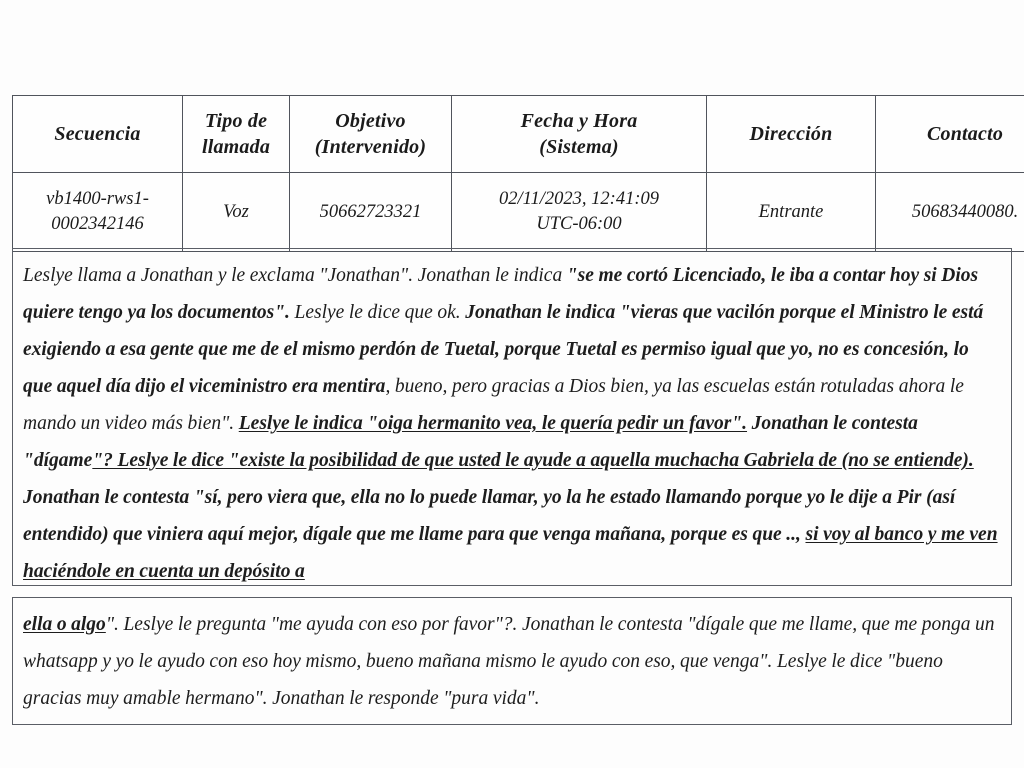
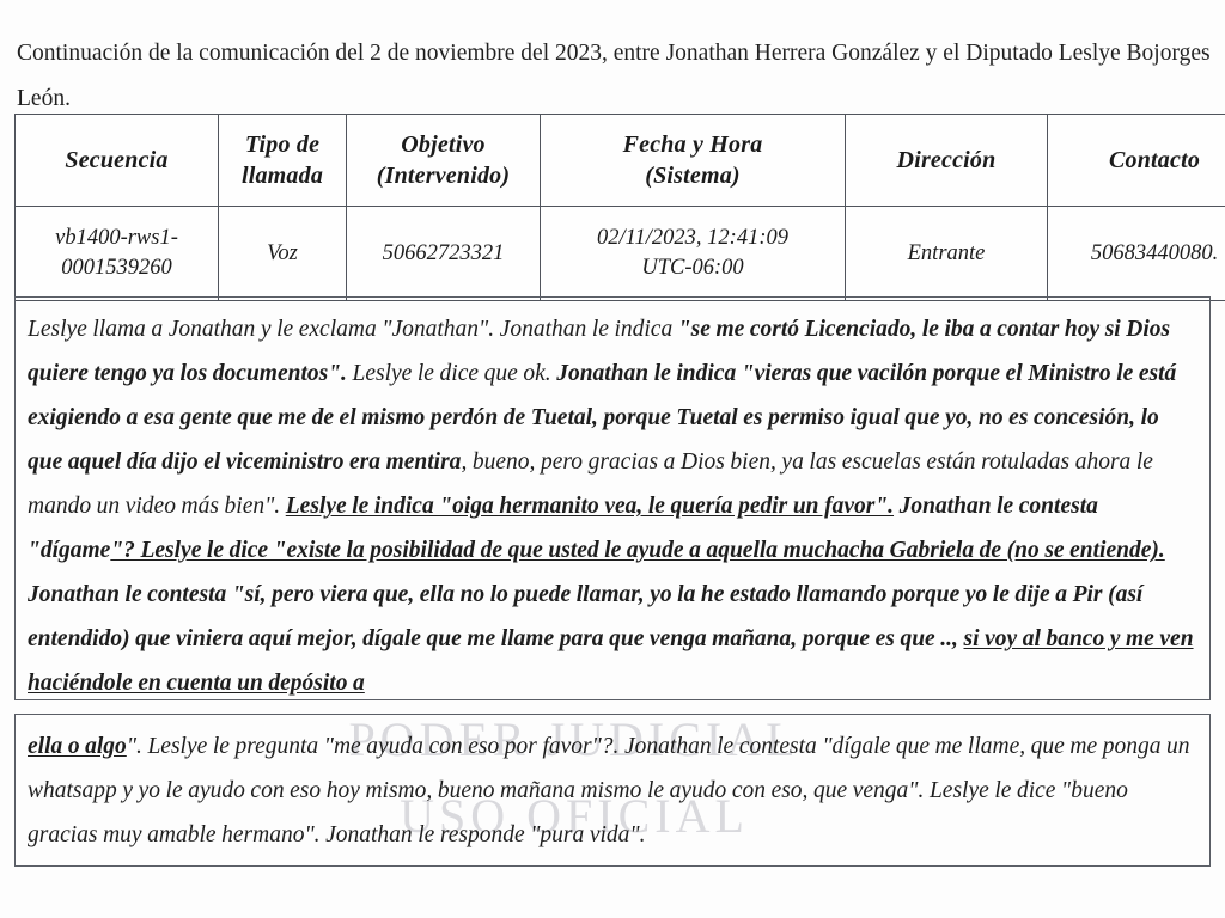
+ PODER JUDICIAL
+ USO OFICIAL
+ Continuación de la comunicación del 2 de noviembre del 2023, entre Jonathan Herrera González y el Diputado Leslye Bojorges León.
  Secuencia	Tipo de llamada	Objetivo (Intervenido)	Fecha y Hora (Sistema)	Dirección	Contacto
- vb1400-rws1- 0002342146	Voz	50662723321	02/11/2023, 12:41:09 UTC-06:00	Entrante	50683440080.
+ vb1400-rws1- 0001539260	Voz	50662723321	02/11/2023, 12:41:09 UTC-06:00	Entrante	50683440080.
  Leslye llama a Jonathan y le exclama "Jonathan". Jonathan le indica "se me cortó Licenciado, le iba a contar hoy si Dios quiere tengo ya los documentos". Leslye le dice que ok. Jonathan le indica "vieras que vacilón porque el Ministro le está exigiendo a esa gente que me de el mismo perdón de Tuetal, porque Tuetal es permiso igual que yo, no es concesión, lo que aquel día dijo el viceministro era mentira, bueno, pero gracias a Dios bien, ya las escuelas están rotuladas ahora le mando un video más bien". Leslye le indica "oiga hermanito vea, le quería pedir un favor". Jonathan le contesta "dígame"? Leslye le dice "existe la posibilidad de que usted le ayude a aquella muchacha Gabriela de (no se entiende). Jonathan le contesta "sí, pero viera que, ella no lo puede llamar, yo la he estado llamando porque yo le dije a Pir (así entendido) que viniera aquí mejor, dígale que me llame para que venga mañana, porque es que .., si voy al banco y me ven haciéndole en cuenta un depósito a
  ella o algo". Leslye le pregunta "me ayuda con eso por favor"?. Jonathan le contesta "dígale que me llame, que me ponga un whatsapp y yo le ayudo con eso hoy mismo, bueno mañana mismo le ayudo con eso, que venga". Leslye le dice "bueno gracias muy amable hermano". Jonathan le responde "pura vida".
